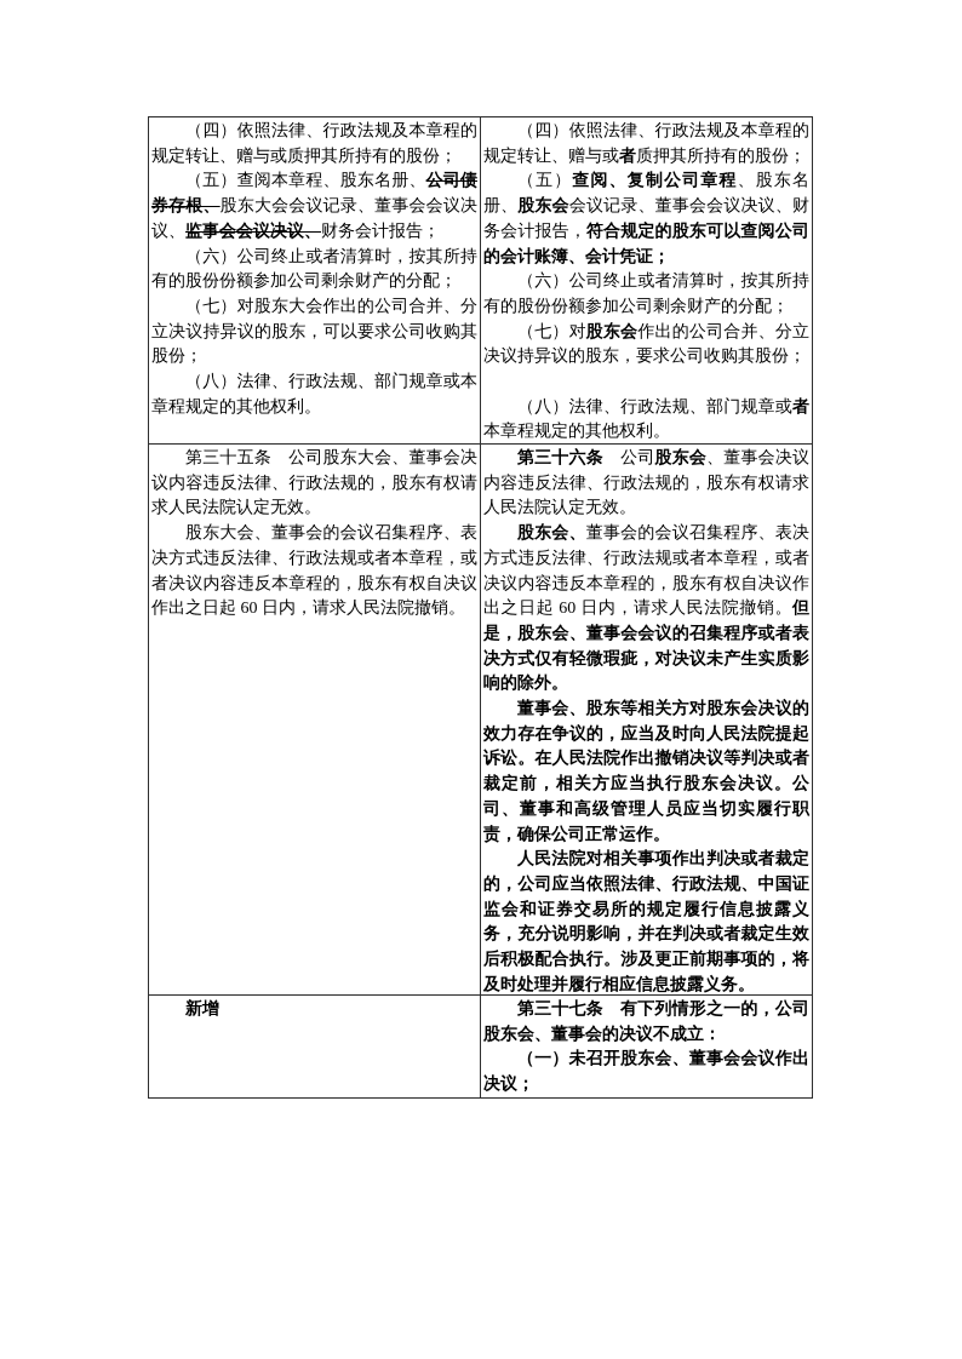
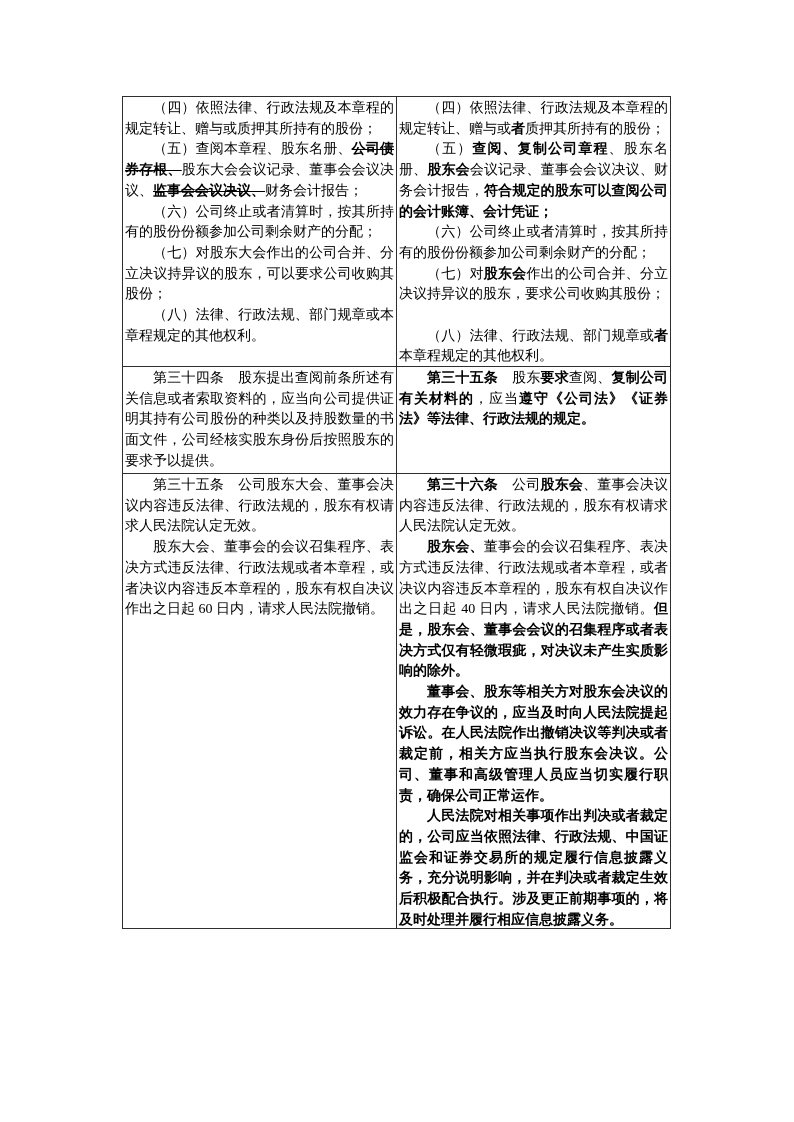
  （四）依照法律、行政法规及本章程的规定转让、赠与或质押其所持有的股份；（五）查阅本章程、股东名册、公司债券存根、股东大会会议记录、董事会会议决议、监事会会议决议、财务会计报告；（六）公司终止或者清算时，按其所持有的股份份额参加公司剩余财产的分配；（七）对股东大会作出的公司合并、分立决议持异议的股东，可以要求公司收购其股份；（八）法律、行政法规、部门规章或本章程规定的其他权利。	（四）依照法律、行政法规及本章程的规定转让、赠与或者质押其所持有的股份；（五）查阅、复制公司章程、股东名册、股东会会议记录、董事会会议决议、财务会计报告，符合规定的股东可以查阅公司的会计账簿、会计凭证；（六）公司终止或者清算时，按其所持有的股份份额参加公司剩余财产的分配；（七）对股东会作出的公司合并、分立决议持异议的股东，要求公司收购其股份；（八）法律、行政法规、部门规章或者本章程规定的其他权利。
+ 第三十四条 股东提出查阅前条所述有关信息或者索取资料的，应当向公司提供证明其持有公司股份的种类以及持股数量的书面文件，公司经核实股东身份后按照股东的要求予以提供。	第三十五条 股东要求查阅、复制公司有关材料的，应当遵守《公司法》《证券法》等法律、行政法规的规定。
- 第三十五条 公司股东大会、董事会决议内容违反法律、行政法规的，股东有权请求人民法院认定无效。股东大会、董事会的会议召集程序、表决方式违反法律、行政法规或者本章程，或者决议内容违反本章程的，股东有权自决议作出之日起 60 日内，请求人民法院撤销。	第三十六条 公司股东会、董事会决议内容违反法律、行政法规的，股东有权请求人民法院认定无效。股东会、董事会的会议召集程序、表决方式违反法律、行政法规或者本章程，或者决议内容违反本章程的，股东有权自决议作出之日起 60 日内，请求人民法院撤销。但是，股东会、董事会会议的召集程序或者表决方式仅有轻微瑕疵，对决议未产生实质影响的除外。董事会、股东等相关方对股东会决议的效力存在争议的，应当及时向人民法院提起诉讼。在人民法院作出撤销决议等判决或者裁定前，相关方应当执行股东会决议。公司、董事和高级管理人员应当切实履行职责，确保公司正常运作。人民法院对相关事项作出判决或者裁定的，公司应当依照法律、行政法规、中国证监会和证券交易所的规定履行信息披露义务，充分说明影响，并在判决或者裁定生效后积极配合执行。涉及更正前期事项的，将及时处理并履行相应信息披露义务。
+ 第三十五条 公司股东大会、董事会决议内容违反法律、行政法规的，股东有权请求人民法院认定无效。股东大会、董事会的会议召集程序、表决方式违反法律、行政法规或者本章程，或者决议内容违反本章程的，股东有权自决议作出之日起 60 日内，请求人民法院撤销。	第三十六条 公司股东会、董事会决议内容违反法律、行政法规的，股东有权请求人民法院认定无效。股东会、董事会的会议召集程序、表决方式违反法律、行政法规或者本章程，或者决议内容违反本章程的，股东有权自决议作出之日起 40 日内，请求人民法院撤销。但是，股东会、董事会会议的召集程序或者表决方式仅有轻微瑕疵，对决议未产生实质影响的除外。董事会、股东等相关方对股东会决议的效力存在争议的，应当及时向人民法院提起诉讼。在人民法院作出撤销决议等判决或者裁定前，相关方应当执行股东会决议。公司、董事和高级管理人员应当切实履行职责，确保公司正常运作。人民法院对相关事项作出判决或者裁定的，公司应当依照法律、行政法规、中国证监会和证券交易所的规定履行信息披露义务，充分说明影响，并在判决或者裁定生效后积极配合执行。涉及更正前期事项的，将及时处理并履行相应信息披露义务。
- 新增	第三十七条 有下列情形之一的，公司股东会、董事会的决议不成立：（一）未召开股东会、董事会会议作出决议；
